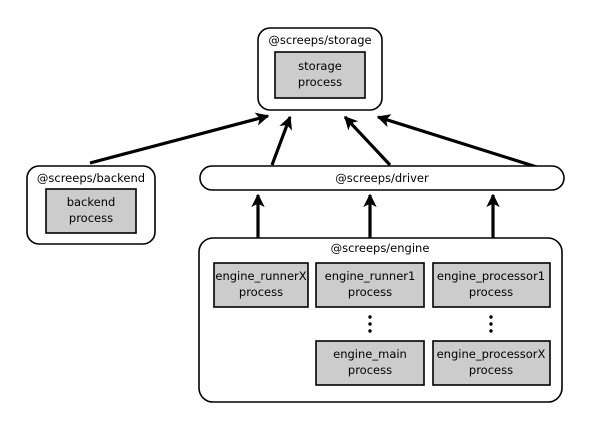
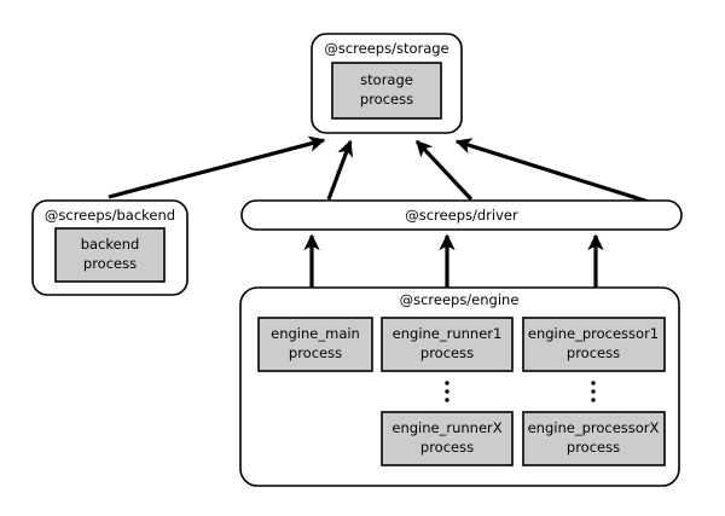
  @screeps/storage
  storage
  process
  @screeps/backend
  backend
  process
  @screeps/driver
  @screeps/engine
- engine_runnerX
+ engine_main
  process
  engine_runner1
  process
- engine_main
+ engine_runnerX
  process
  engine_processor1
  process
  engine_processorX
  process
